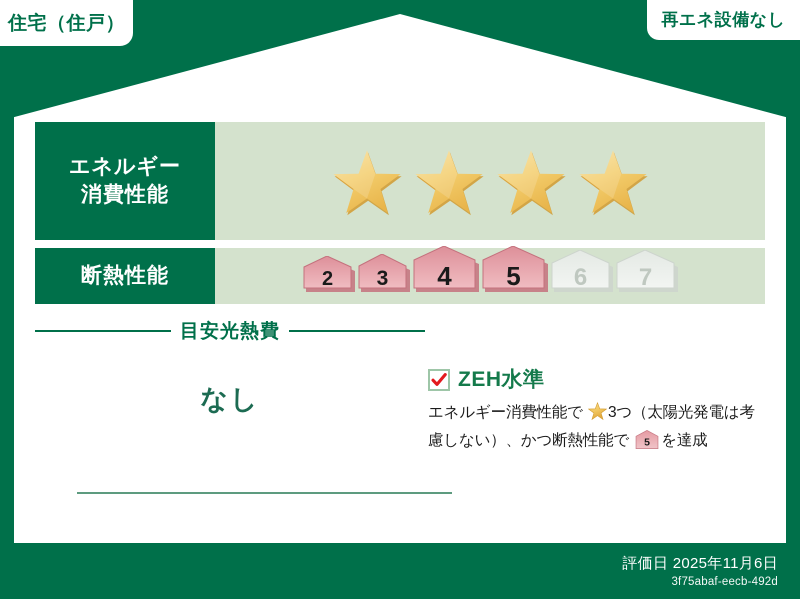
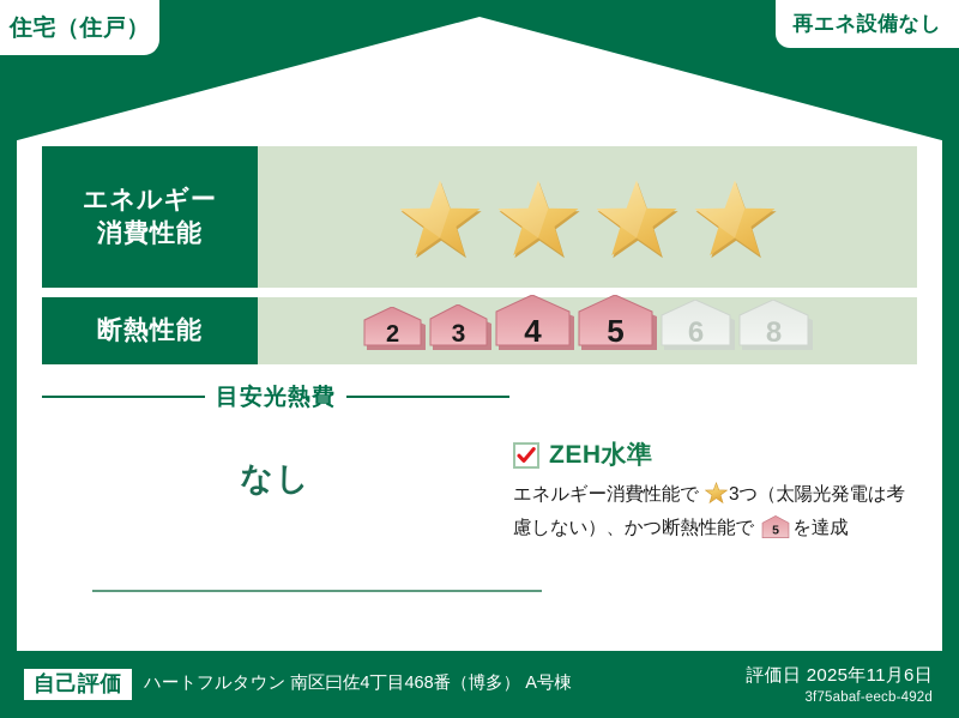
  住宅（住戸）
  再エネ設備なし
  エネルギー
  消費性能
  断熱性能
  2
  3
  4
  5
  6
- 7
+ 8
  目安光熱費
  なし
  ZEH水準
  エネルギー消費性能で 3つ（太陽光発電は考慮しない）、かつ断熱性能で
  5
  を達成
+ 自己評価
+ ハートフルタウン 南区曰佐4丁目468番（博多） A号棟
  評価日 2025年11月6日
  3f75abaf-eecb-492d
